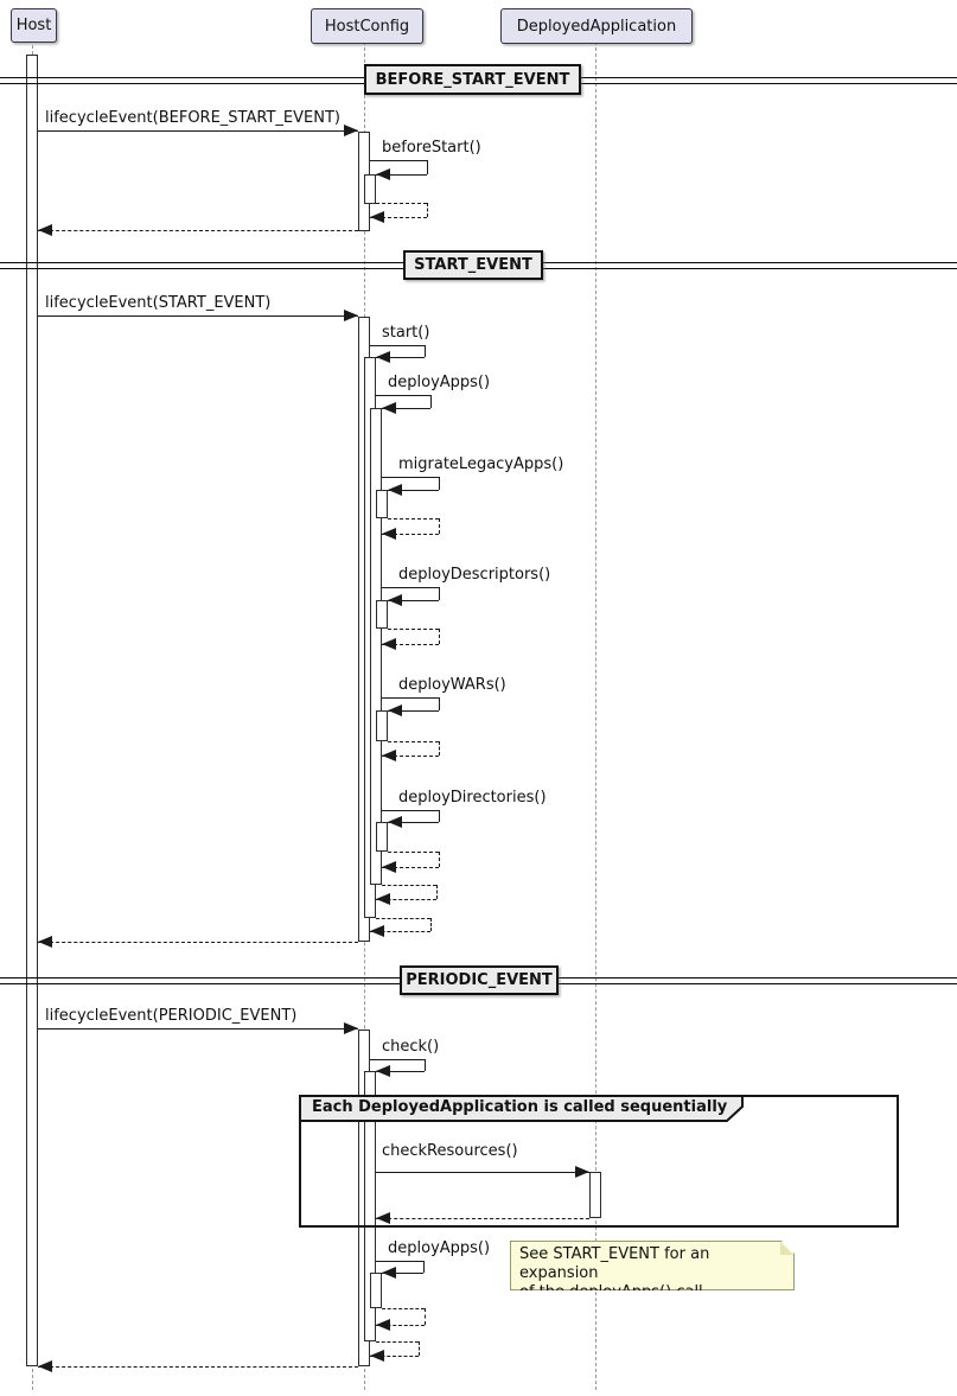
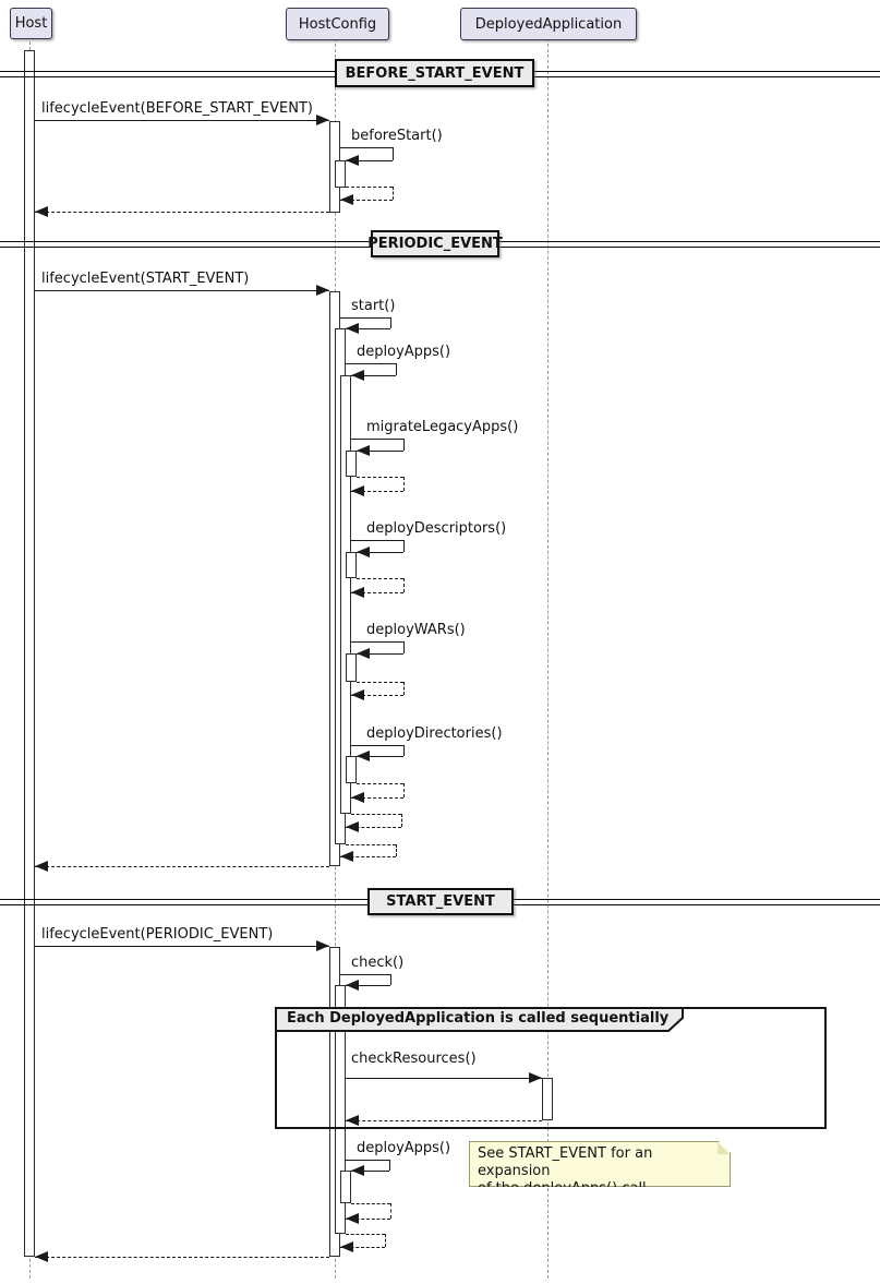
  Host
  HostConfig
  DeployedApplication
  BEFORE_START_EVENT
  lifecycleEvent(BEFORE_START_EVENT)
  beforeStart()
- START_EVENT
+ PERIODIC_EVENT
  lifecycleEvent(START_EVENT)
  start()
  deployApps()
  migrateLegacyApps()
  deployDescriptors()
  deployWARs()
  deployDirectories()
- PERIODIC_EVENT
+ START_EVENT
  lifecycleEvent(PERIODIC_EVENT)
  check()
  Each DeployedApplication is called sequentially
  checkResources()
  deployApps()
  See START_EVENT for an expansion
